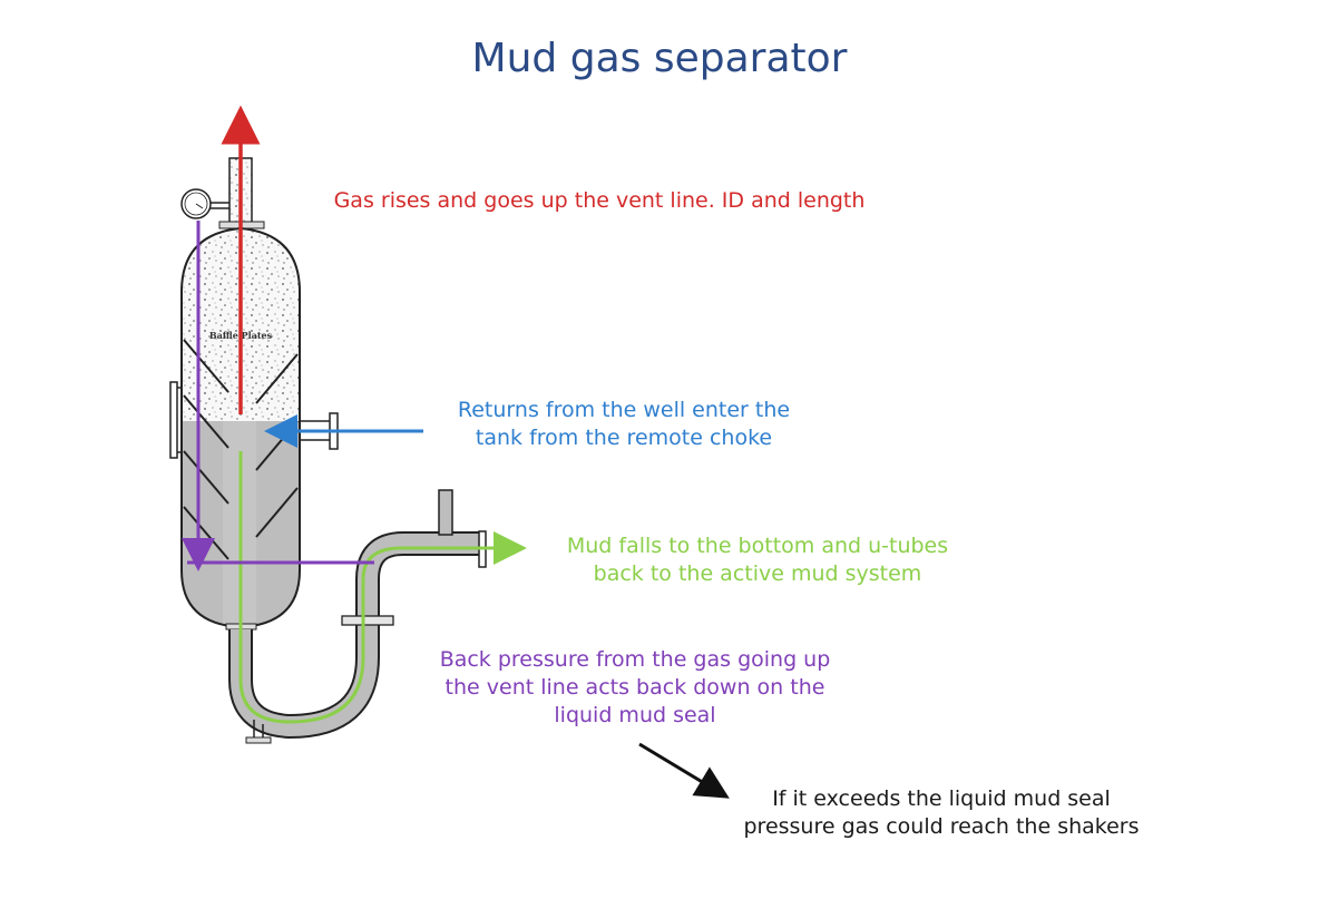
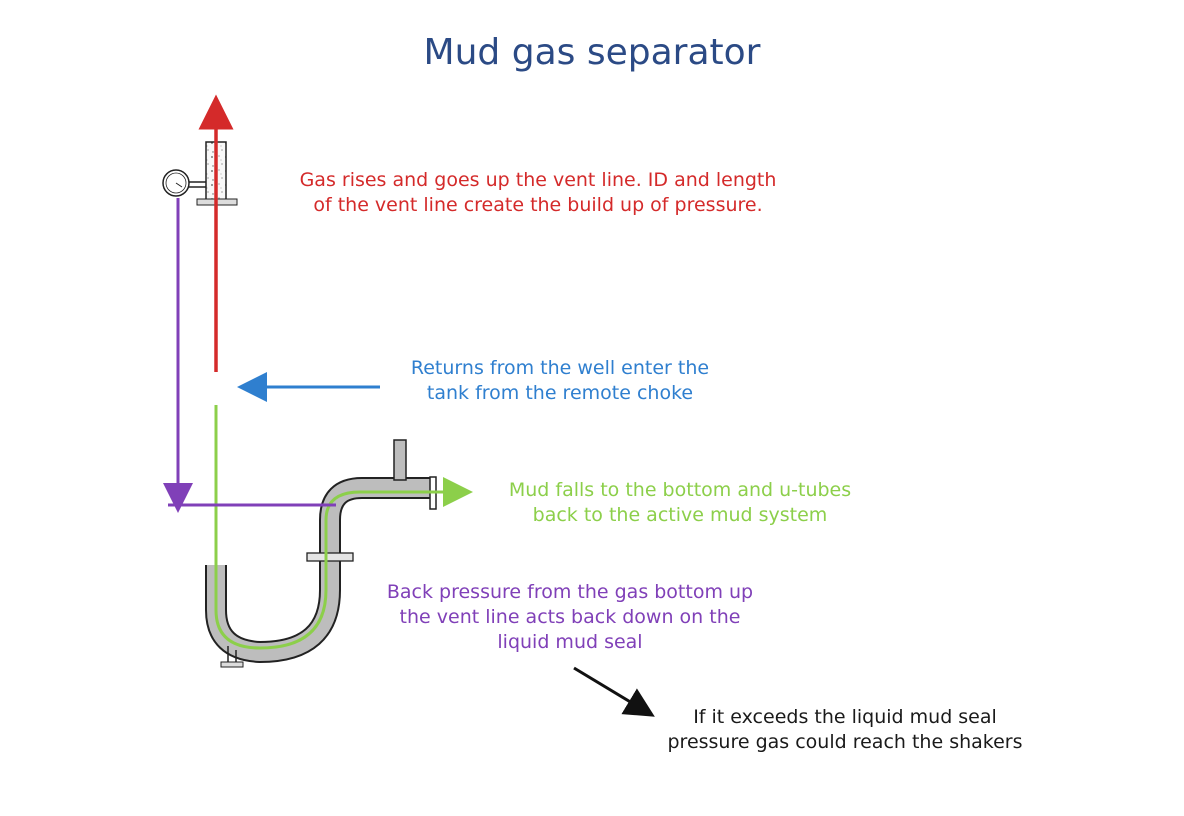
  Mud gas separator
- Baffle Plates
  Gas rises and goes up the vent line. ID and length
+ of the vent line create the build up of pressure.
  Returns from the well enter the
  tank from the remote choke
  Mud falls to the bottom and u-tubes
  back to the active mud system
- Back pressure from the gas going up
+ Back pressure from the gas bottom up
  the vent line acts back down on the
  liquid mud seal
  If it exceeds the liquid mud seal
  pressure gas could reach the shakers
